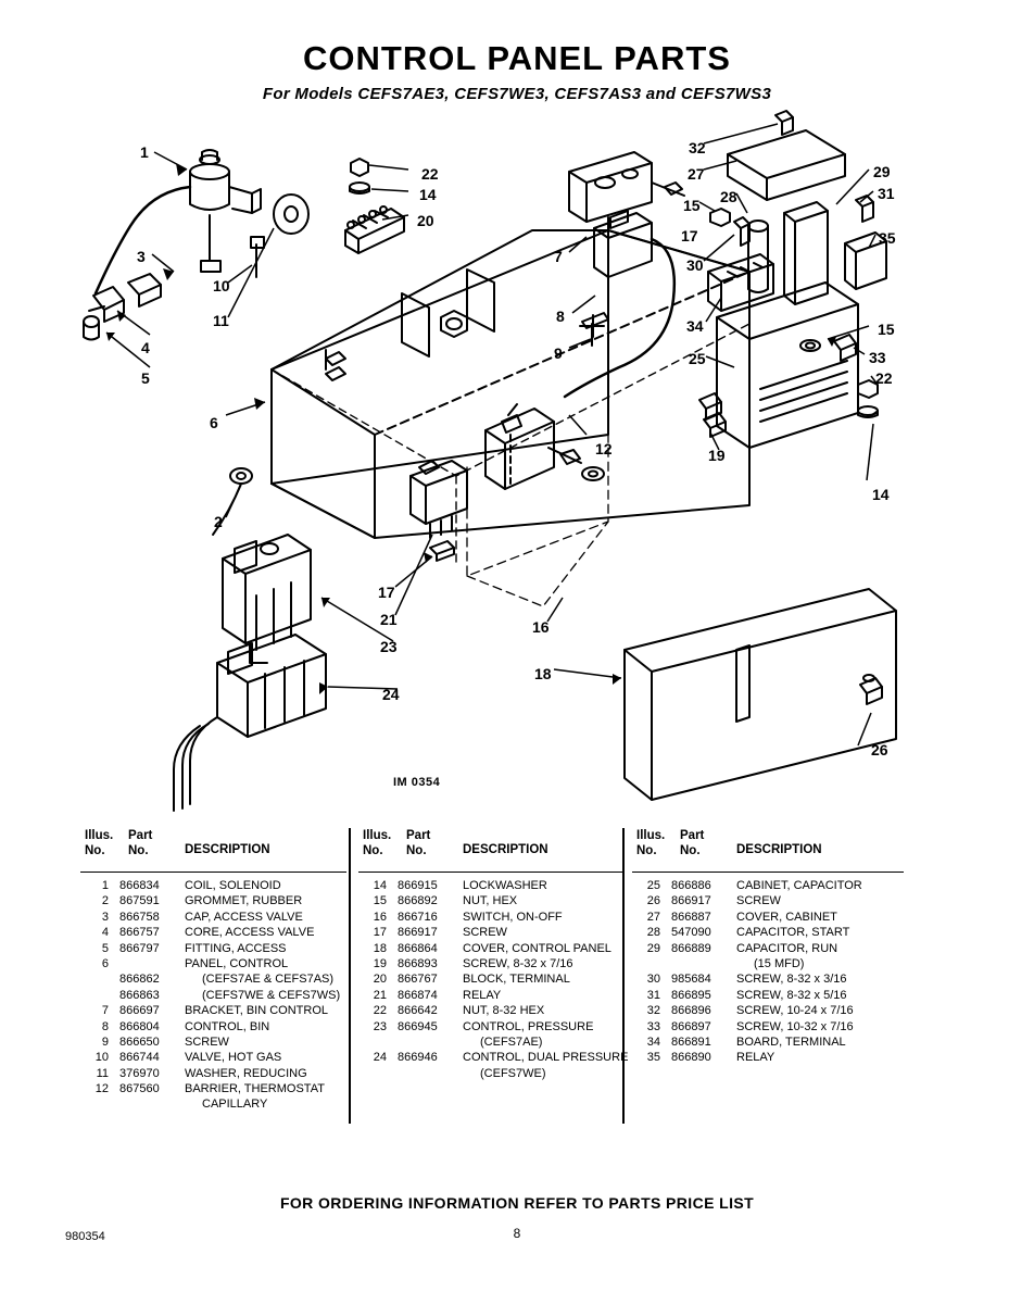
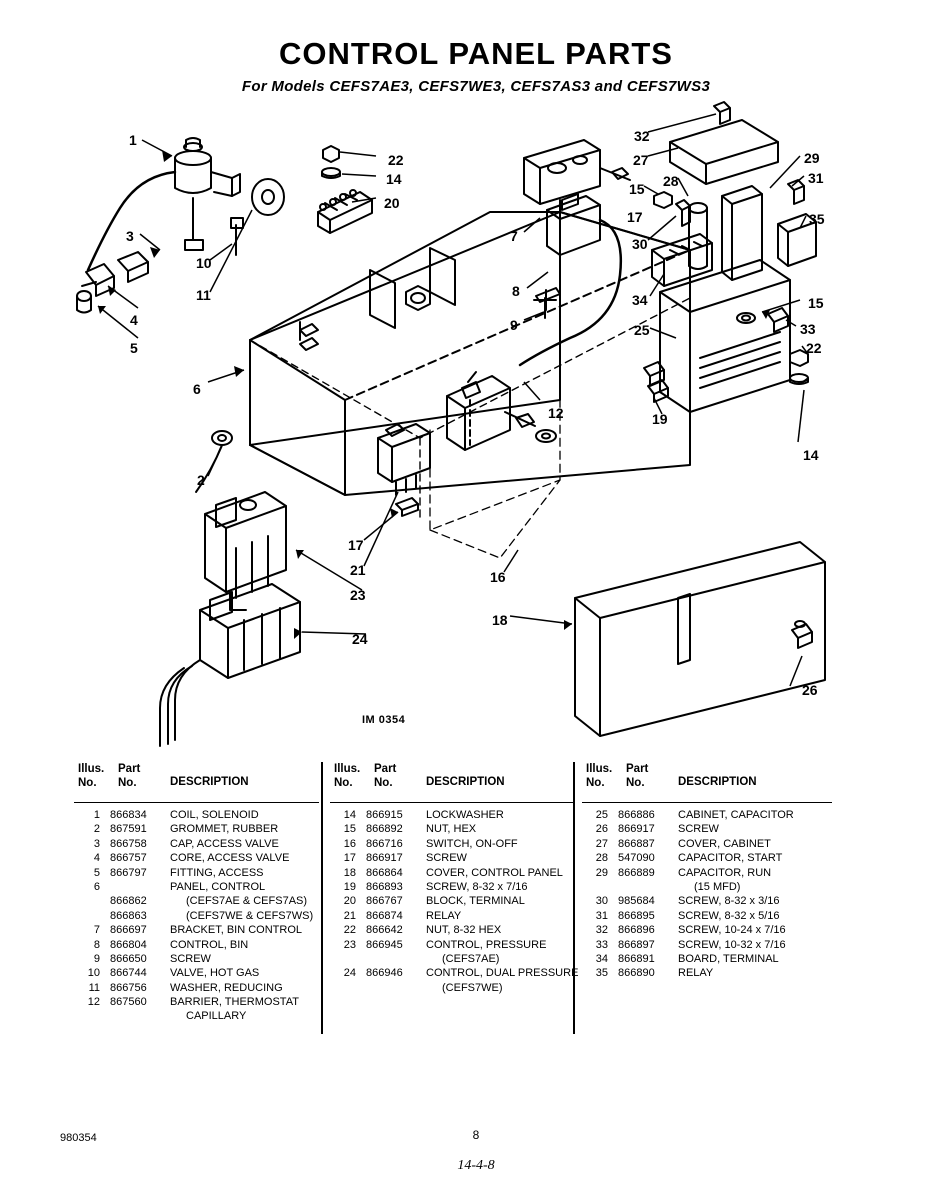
  CONTROL PANEL PARTS
  For Models CEFS7AE3, CEFS7WE3, CEFS7AS3 and CEFS7WS3
  IM 0354
  1
  2
  3
  4
  5
  6
  7
  8
  9
  10
  11
  12
  14
  15
  16
  17
  17
  18
  19
  20
  21
  22
  22
  23
  24
  25
  26
  27
  28
  29
  30
  31
  32
  33
  34
  35
  15
  14
  Illus.
  No.
  Part
  No.
  DESCRIPTION
  1
  866834
  COIL, SOLENOID
  2
  867591
  GROMMET, RUBBER
  3
  866758
  CAP, ACCESS VALVE
  4
  866757
  CORE, ACCESS VALVE
  5
  866797
  FITTING, ACCESS
  6
  PANEL, CONTROL
  866862
  (CEFS7AE & CEFS7AS)
  866863
  (CEFS7WE & CEFS7WS)
  7
  866697
  BRACKET, BIN CONTROL
  8
  866804
  CONTROL, BIN
  9
  866650
  SCREW
  10
  866744
  VALVE, HOT GAS
  11
- 376970
+ 866756
  WASHER, REDUCING
  12
  867560
  BARRIER, THERMOSTAT
  CAPILLARY
  Illus.
  No.
  Part
  No.
  DESCRIPTION
  14
  866915
  LOCKWASHER
  15
  866892
  NUT, HEX
  16
  866716
  SWITCH, ON-OFF
  17
  866917
  SCREW
  18
  866864
  COVER, CONTROL PANEL
  19
  866893
  SCREW, 8-32 x 7/16
  20
  866767
  BLOCK, TERMINAL
  21
  866874
  RELAY
  22
  866642
  NUT, 8-32 HEX
  23
  866945
  CONTROL, PRESSURE
  (CEFS7AE)
  24
  866946
  CONTROL, DUAL PRESSURE
  (CEFS7WE)
  Illus.
  No.
  Part
  No.
  DESCRIPTION
  25
  866886
  CABINET, CAPACITOR
  26
  866917
  SCREW
  27
  866887
  COVER, CABINET
  28
  547090
  CAPACITOR, START
  29
  866889
  CAPACITOR, RUN
  (15 MFD)
  30
  985684
  SCREW, 8-32 x 3/16
  31
  866895
  SCREW, 8-32 x 5/16
  32
  866896
  SCREW, 10-24 x 7/16
  33
  866897
  SCREW, 10-32 x 7/16
  34
  866891
  BOARD, TERMINAL
  35
  866890
  RELAY
- FOR ORDERING INFORMATION REFER TO PARTS PRICE LIST
  980354
  8
+ 14-4-8
